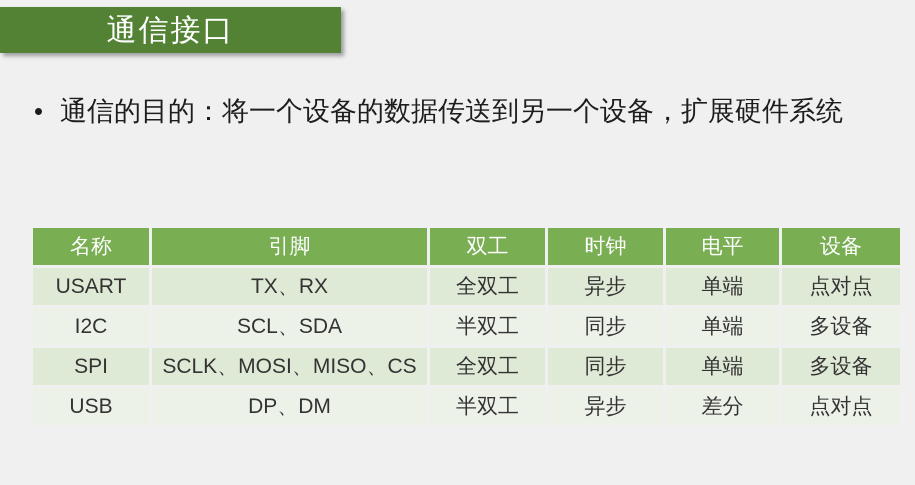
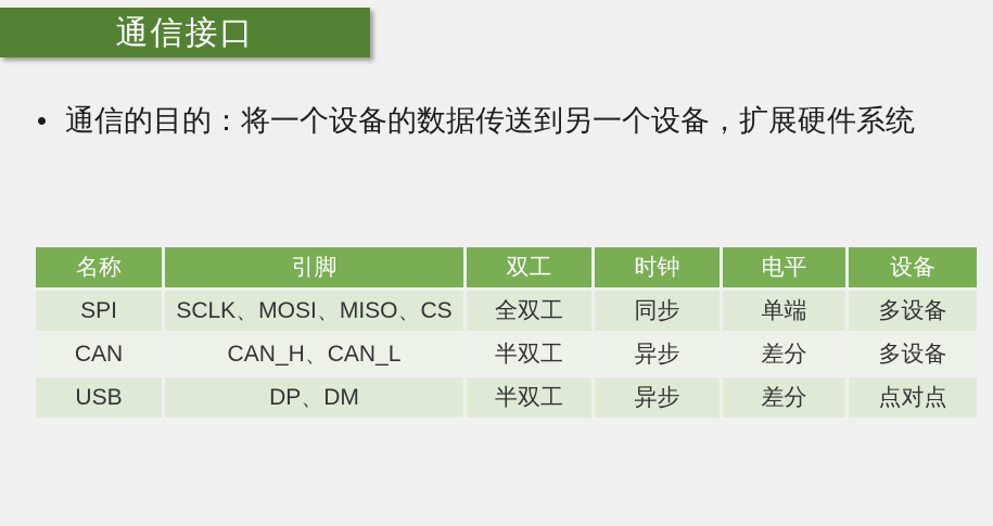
  通信接口
  通信的目的：将一个设备的数据传送到另一个设备，扩展硬件系统
  名称	引脚	双工	时钟	电平	设备
- USART	TX、RX	全双工	异步	单端	点对点
- I2C	SCL、SDA	半双工	同步	单端	多设备
  SPI	SCLK、MOSI、MISO、CS	全双工	同步	单端	多设备
+ CAN	CAN_H、CAN_L	半双工	异步	差分	多设备
  USB	DP、DM	半双工	异步	差分	点对点
